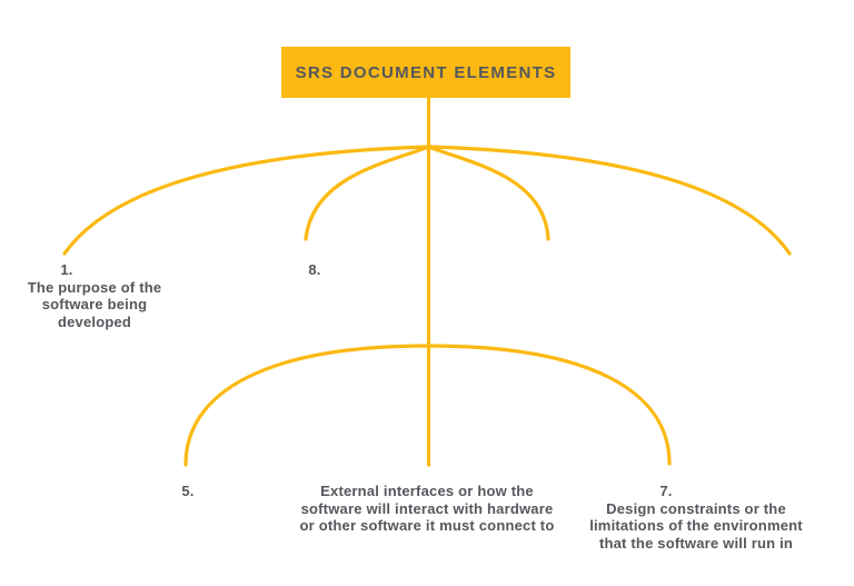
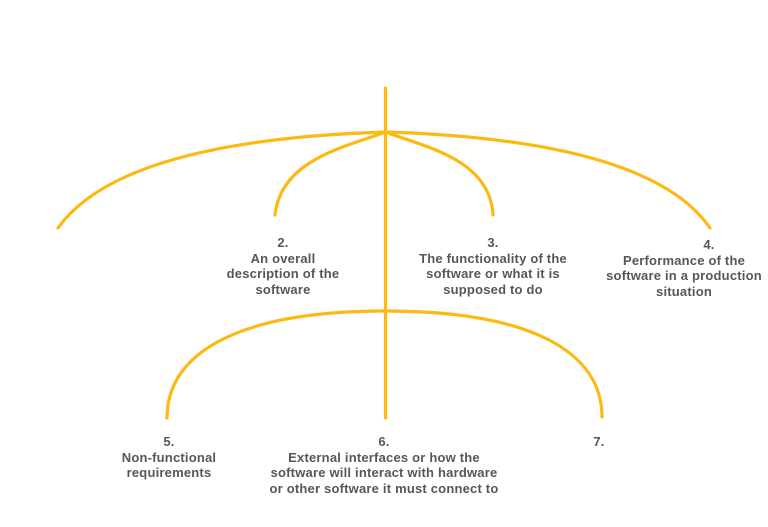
- SRS DOCUMENT ELEMENTS
- 1.
- The purpose of the
- software being
- developed
- 8.
+ 2.
+ An overall
+ description of the
+ software
+ 3.
+ The functionality of the
+ software or what it is
+ supposed to do
+ 4.
+ Performance of the
+ software in a production
+ situation
  5.
+ Non-functional
+ requirements
+ 6.
  External interfaces or how the
  software will interact with hardware
  or other software it must connect to
  7.
- Design constraints or the
- limitations of the environment
- that the software will run in
